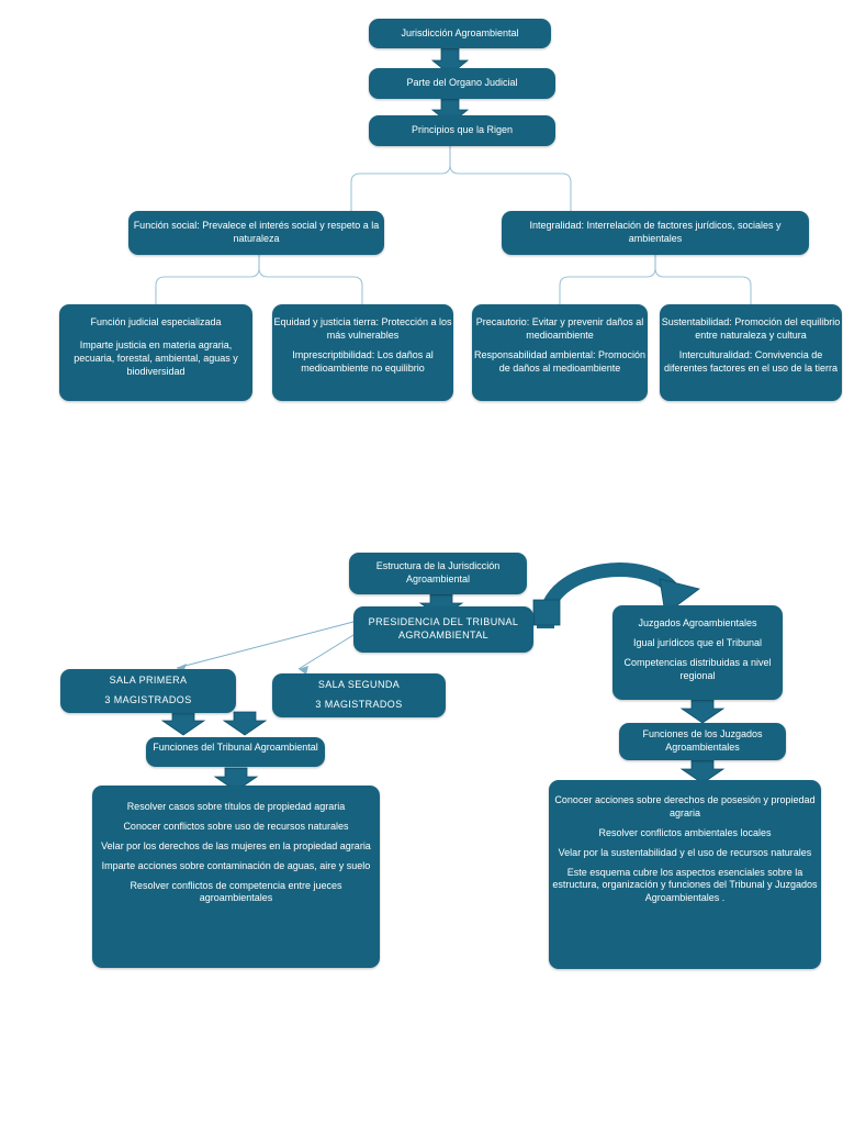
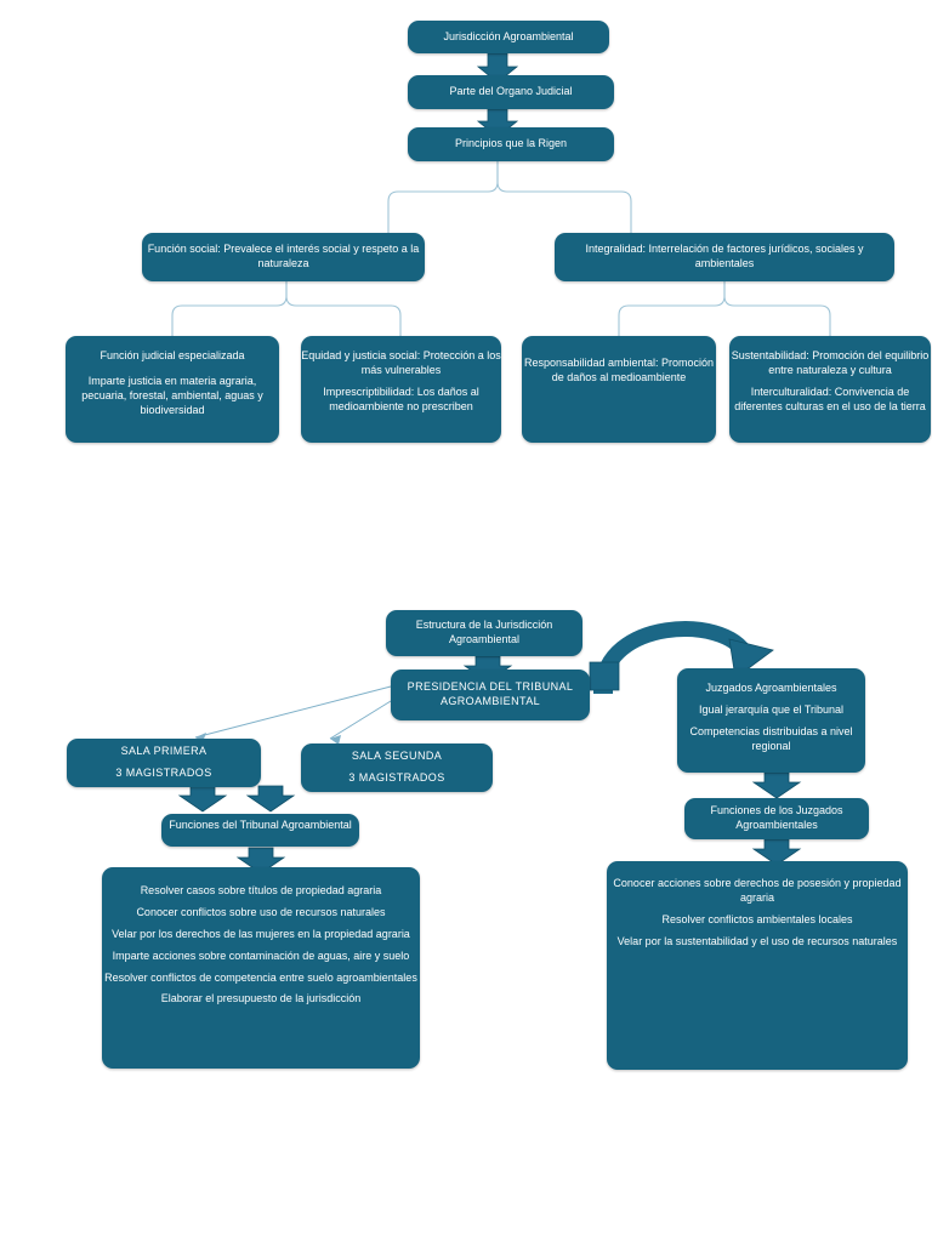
  Jurisdicción Agroambiental
  Parte del Organo Judicial
  Principios que la Rigen
  Función social: Prevalece el interés social y respeto a la naturaleza
  Integralidad: Interrelación de factores jurídicos, sociales y ambientales
  Función judicial especializada
  Imparte justicia en materia agraria, pecuaria, forestal, ambiental, aguas y biodiversidad
- Equidad y justicia tierra: Protección a los más vulnerables
+ Equidad y justicia social: Protección a los más vulnerables
- Imprescriptibilidad: Los daños al medioambiente no equilibrio
+ Imprescriptibilidad: Los daños al medioambiente no prescriben
- Precautorio: Evitar y prevenir daños al medioambiente
  Responsabilidad ambiental: Promoción de daños al medioambiente
  Sustentabilidad: Promoción del equilibrio entre naturaleza y cultura
- Interculturalidad: Convivencia de diferentes factores en el uso de la tierra
+ Interculturalidad: Convivencia de diferentes culturas en el uso de la tierra
  Estructura de la Jurisdicción Agroambiental
  PRESIDENCIA DEL TRIBUNAL AGROAMBIENTAL
  Juzgados Agroambientales
- Igual jurídicos que el Tribunal
+ Igual jerarquía que el Tribunal
  Competencias distribuidas a nivel regional
  SALA PRIMERA
  3 MAGISTRADOS
  SALA SEGUNDA
  3 MAGISTRADOS
  Funciones del Tribunal Agroambiental
  Resolver casos sobre títulos de propiedad agraria
  Conocer conflictos sobre uso de recursos naturales
  Velar por los derechos de las mujeres en la propiedad agraria
  Imparte acciones sobre contaminación de aguas, aire y suelo
- Resolver conflictos de competencia entre jueces agroambientales
+ Resolver conflictos de competencia entre suelo agroambientales
+ Elaborar el presupuesto de la jurisdicción
  Funciones de los Juzgados Agroambientales
  Conocer acciones sobre derechos de posesión y propiedad agraria
  Resolver conflictos ambientales locales
  Velar por la sustentabilidad y el uso de recursos naturales
- Este esquema cubre los aspectos esenciales sobre la estructura, organización y funciones del Tribunal y Juzgados Agroambientales .
